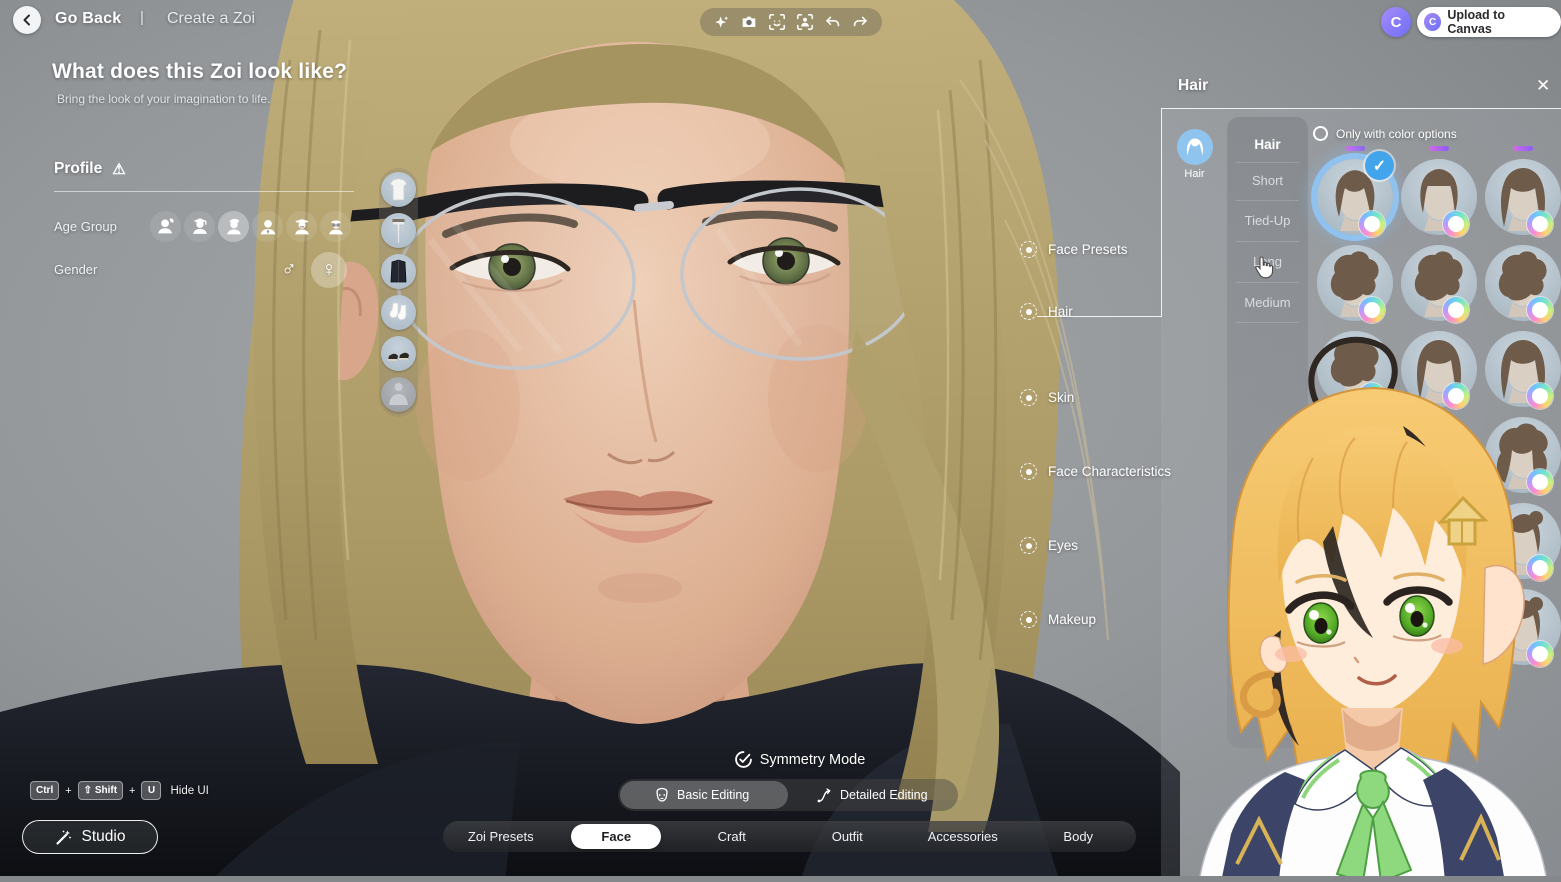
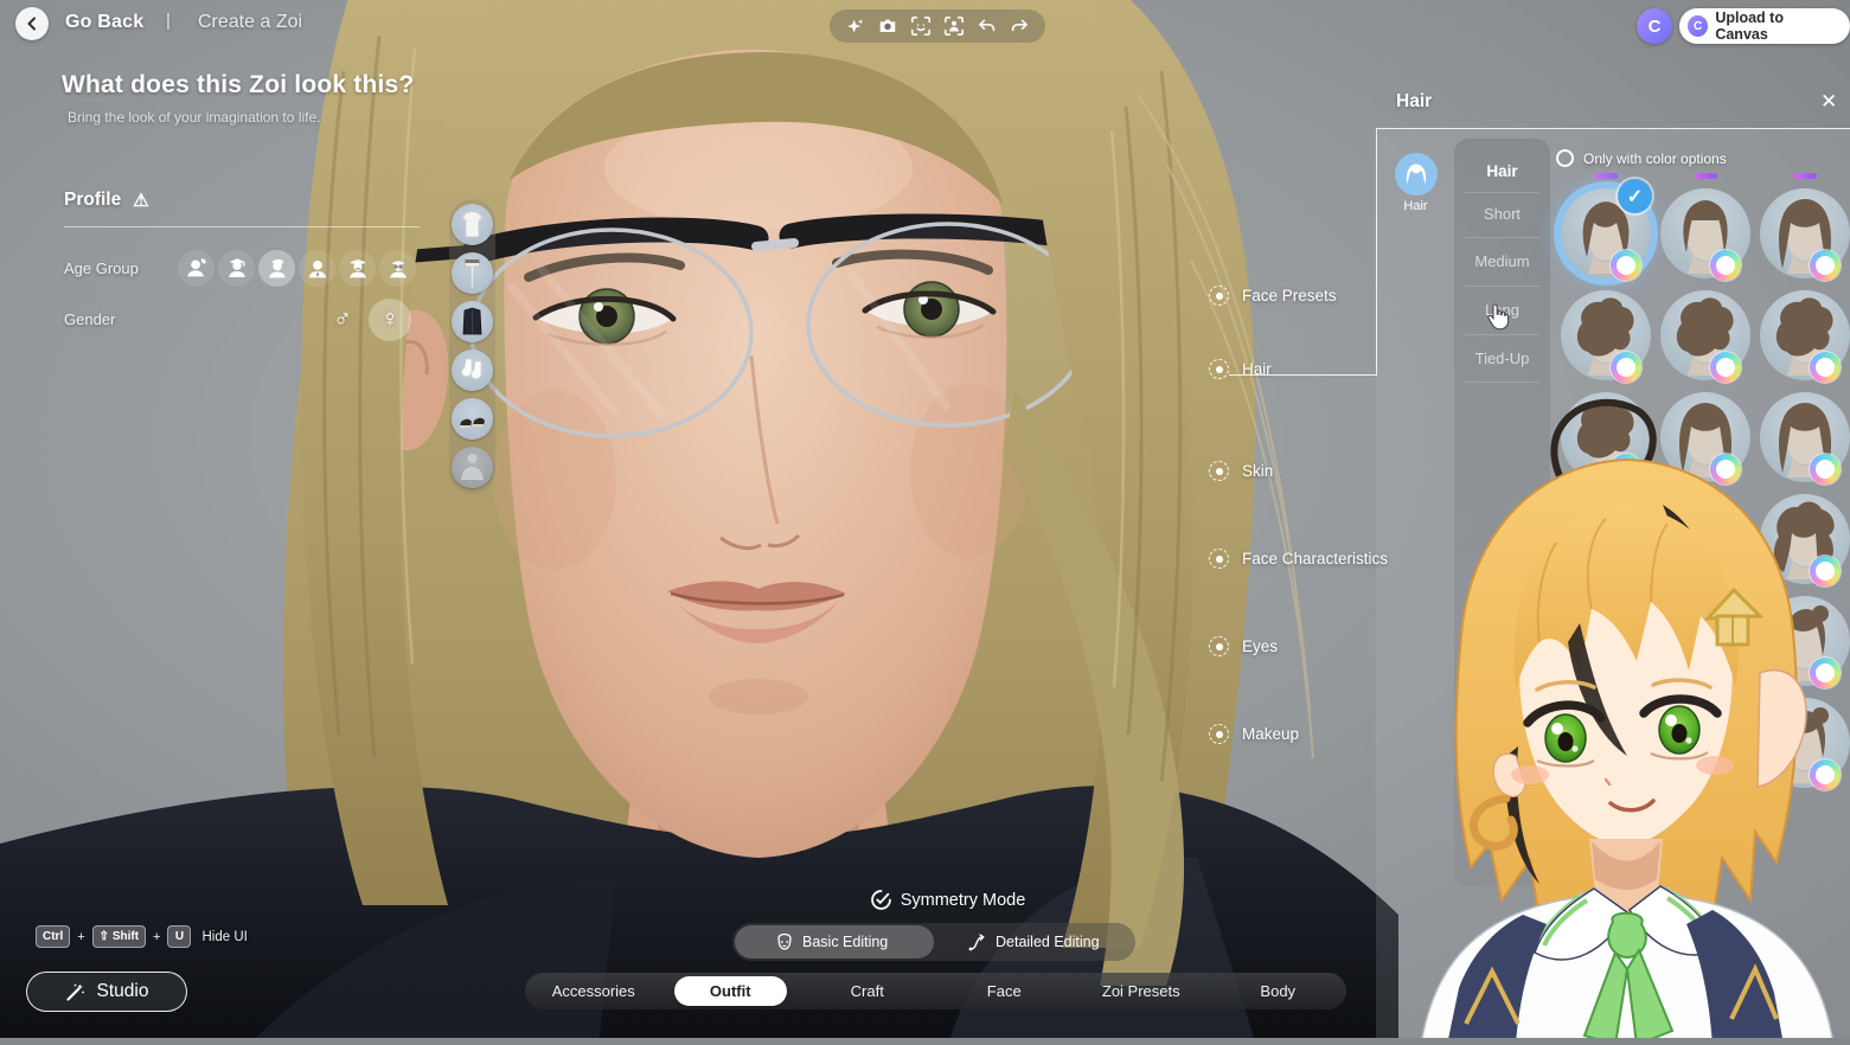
  Go Back
  |
  Create a Zoi
  C
  C
  Upload to Canvas
- What does this Zoi look like?
+ What does this Zoi look this?
  Bring the look of your imagination to life.
  Profile
  ⚠
  Age Group
  Gender
  ♂
  ♀
  Face Presets
  Hair
  Skin
  Face Characteristics
  Eyes
  Makeup
  Hair
  ✕
  Hair
  Hair
  Short
- Tied-Up
+ Medium
  Long
- Medium
+ Tied-Up
  Only with color options
  ✓
  Symmetry Mode
  Basic Editing
  Detailed Editing
- Zoi Presets
+ Accessories
- Face
+ Outfit
  Craft
- Outfit
+ Face
- Accessories
+ Zoi Presets
  Body
  Ctrl
  +
  ⇧ Shift
  +
  U
  Hide UI
  Studio
